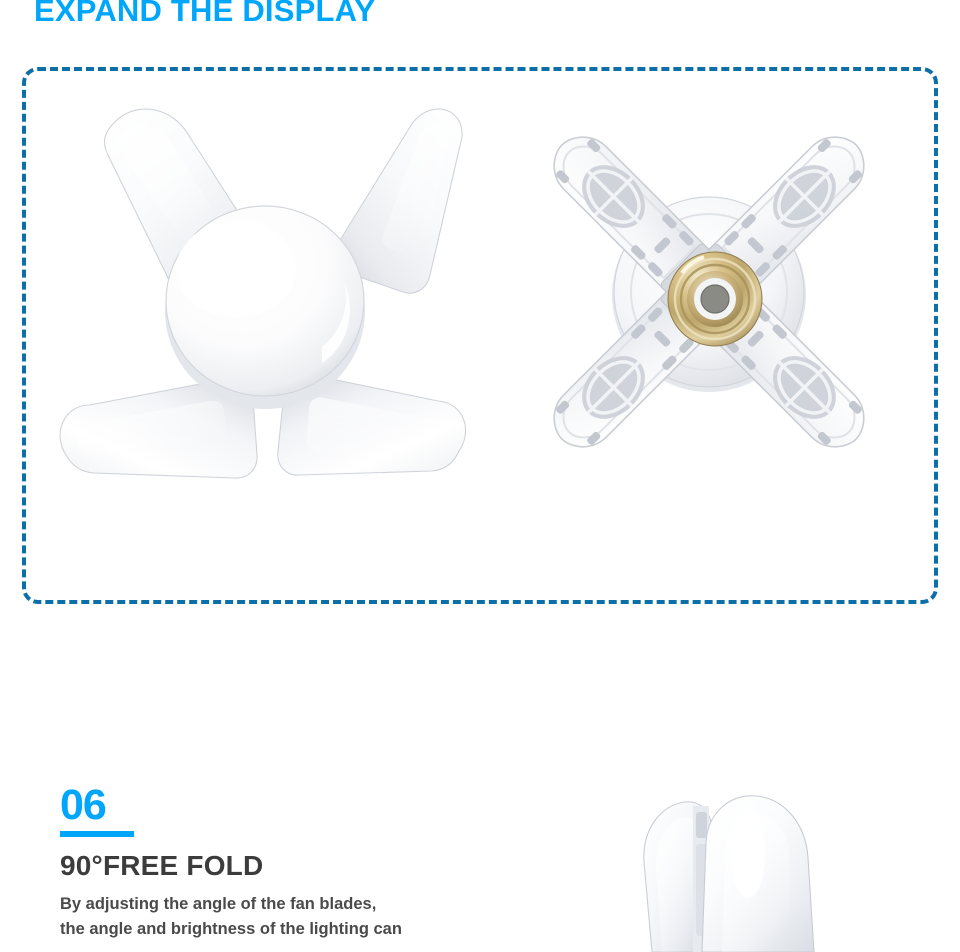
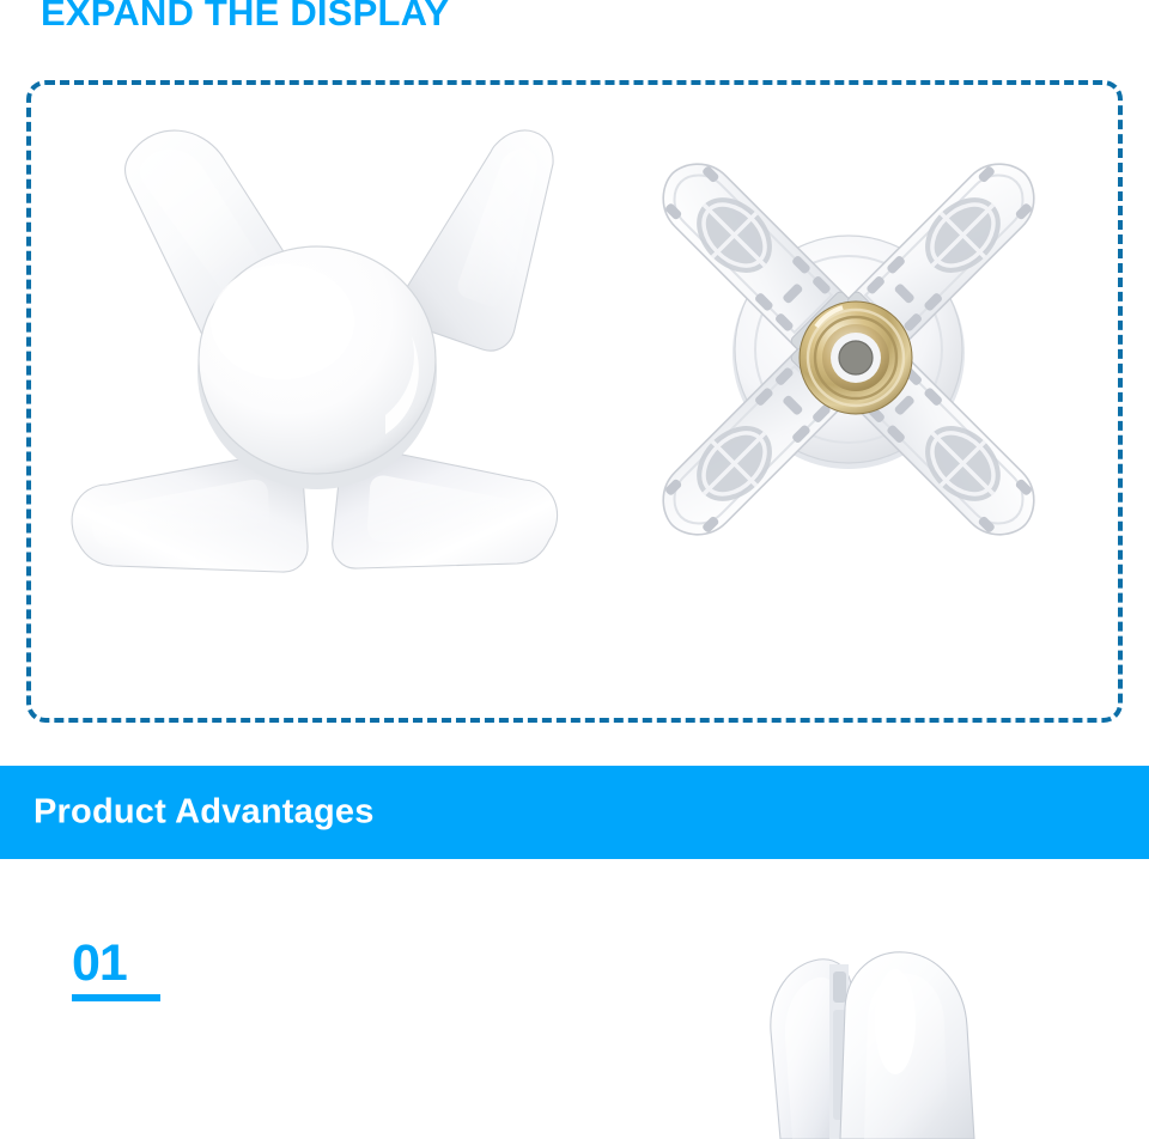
  EXPAND THE DISPLAY
+ Product Advantages
- 06
+ 01
- 90°FREE FOLD
- By adjusting the angle of the fan blades,
- the angle and brightness of the lighting can
